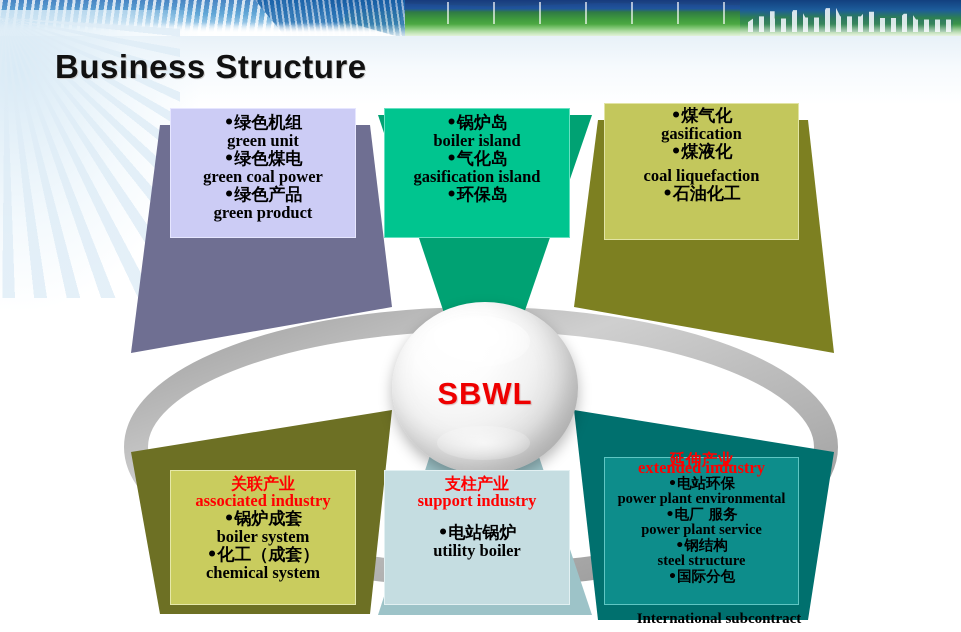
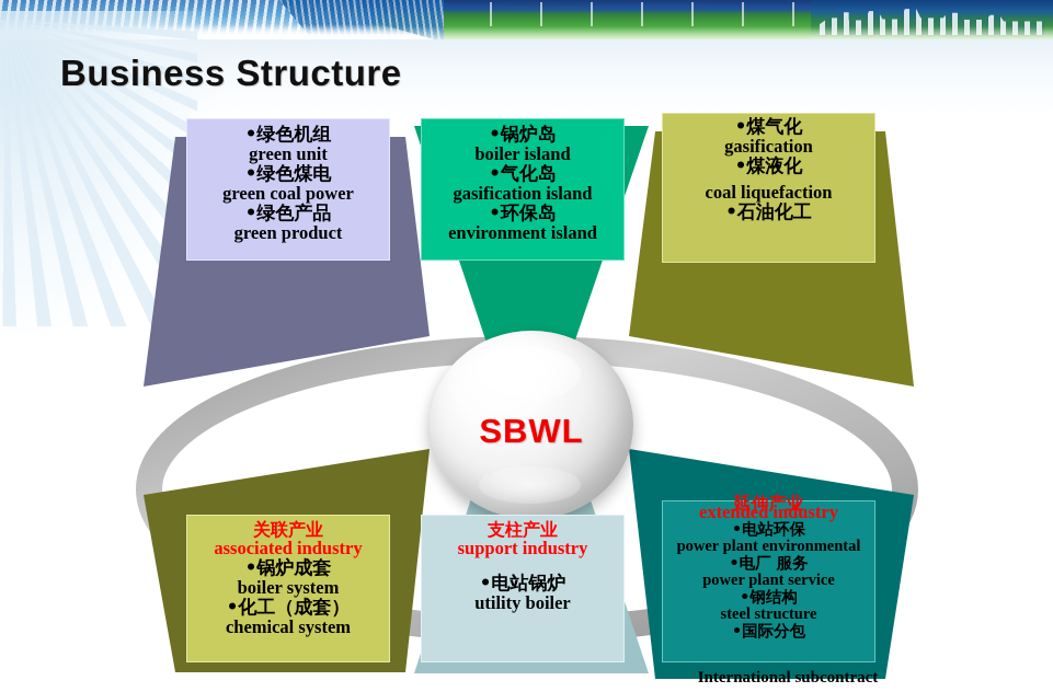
  Business Structure
  •绿色机组
  green unit
  •绿色煤电
  green coal power
  •绿色产品
  green product
  •锅炉岛
  boiler island
  •气化岛
  gasification island
  •环保岛
+ environment island
  •煤气化
  gasification
  •煤液化
  coal liquefaction
  •石油化工
  SBWL
  关联产业
  associated industry
  •锅炉成套
  boiler system
  •化工（成套）
  chemical system
  支柱产业
  support industry
  •电站锅炉
  utility boiler
  extended industry
  •电站环保
  power plant environmental
  •电厂 服务
  power plant service
  •钢结构
  steel structure
  •国际分包
  延伸产业
  International subcontract
